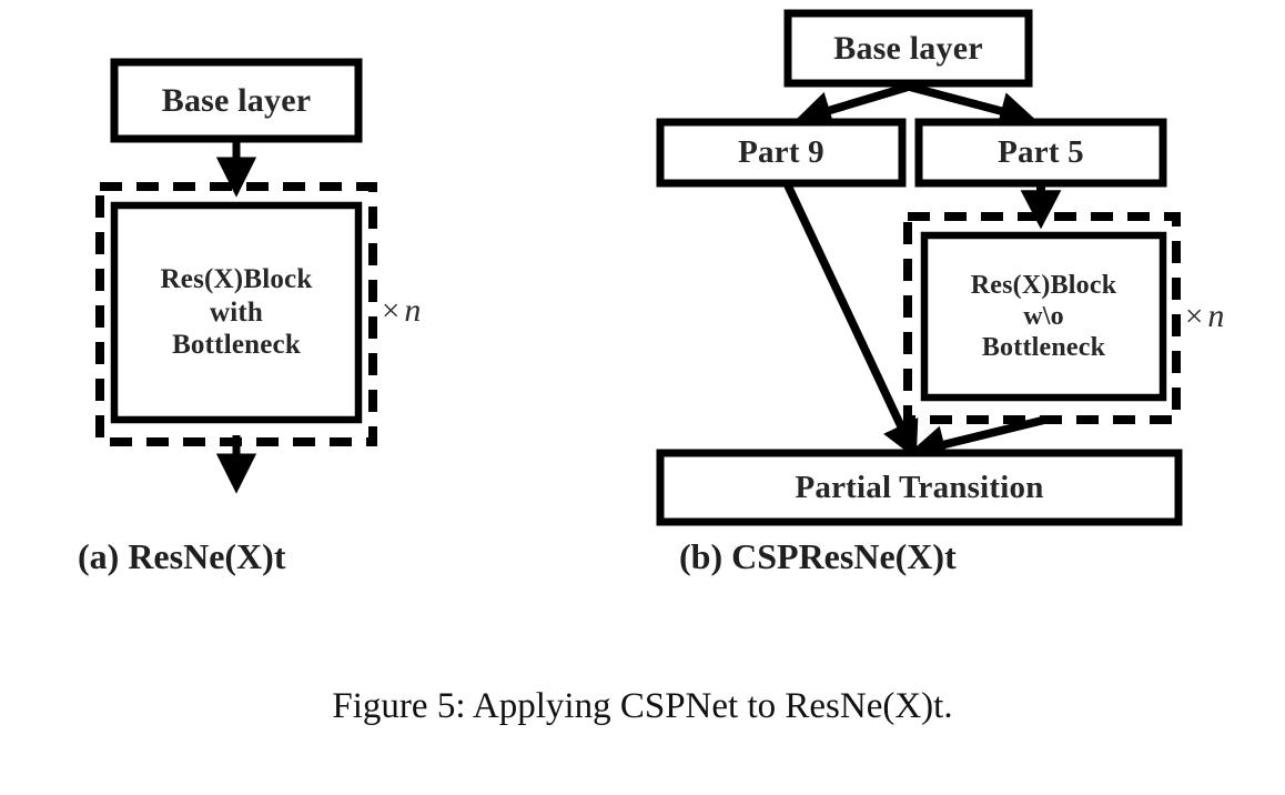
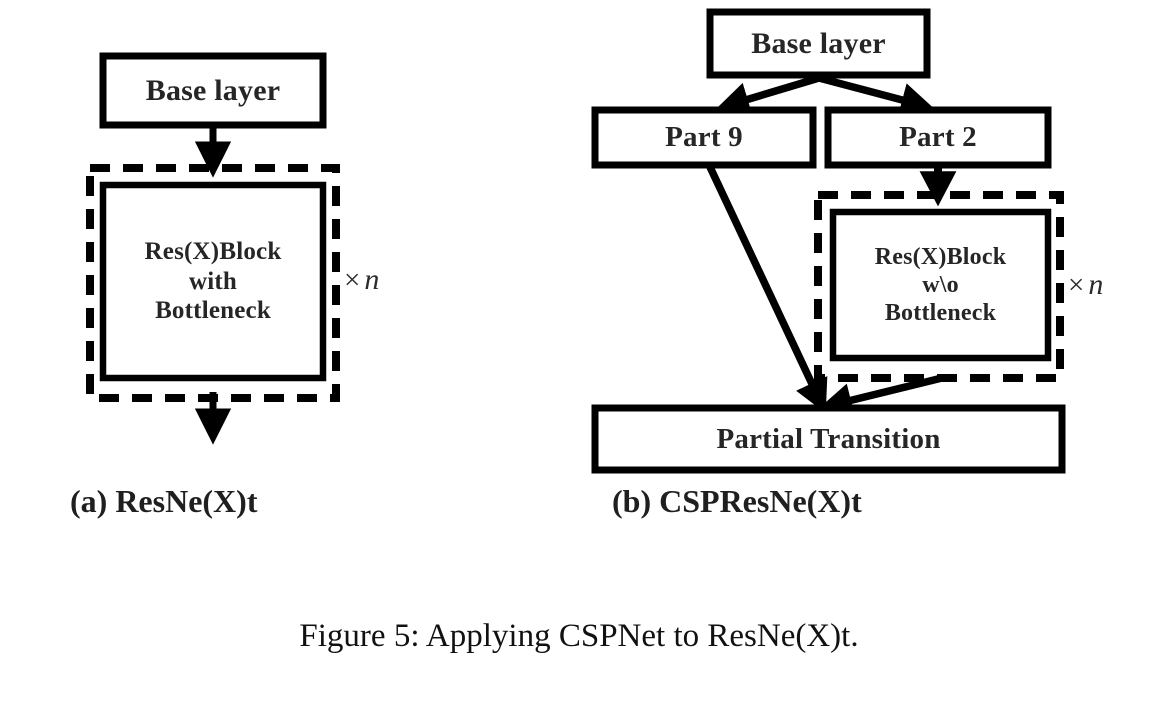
  Base layer
  Res(X)Block
  with
  Bottleneck
  × n
  Base layer
  Part 9
- Part 5
+ Part 2
  Res(X)Block
  w\o
  Bottleneck
  Partial Transition
  × n
  (a) ResNe(X)t
  (b) CSPResNe(X)t
  Figure 5: Applying CSPNet to ResNe(X)t.
